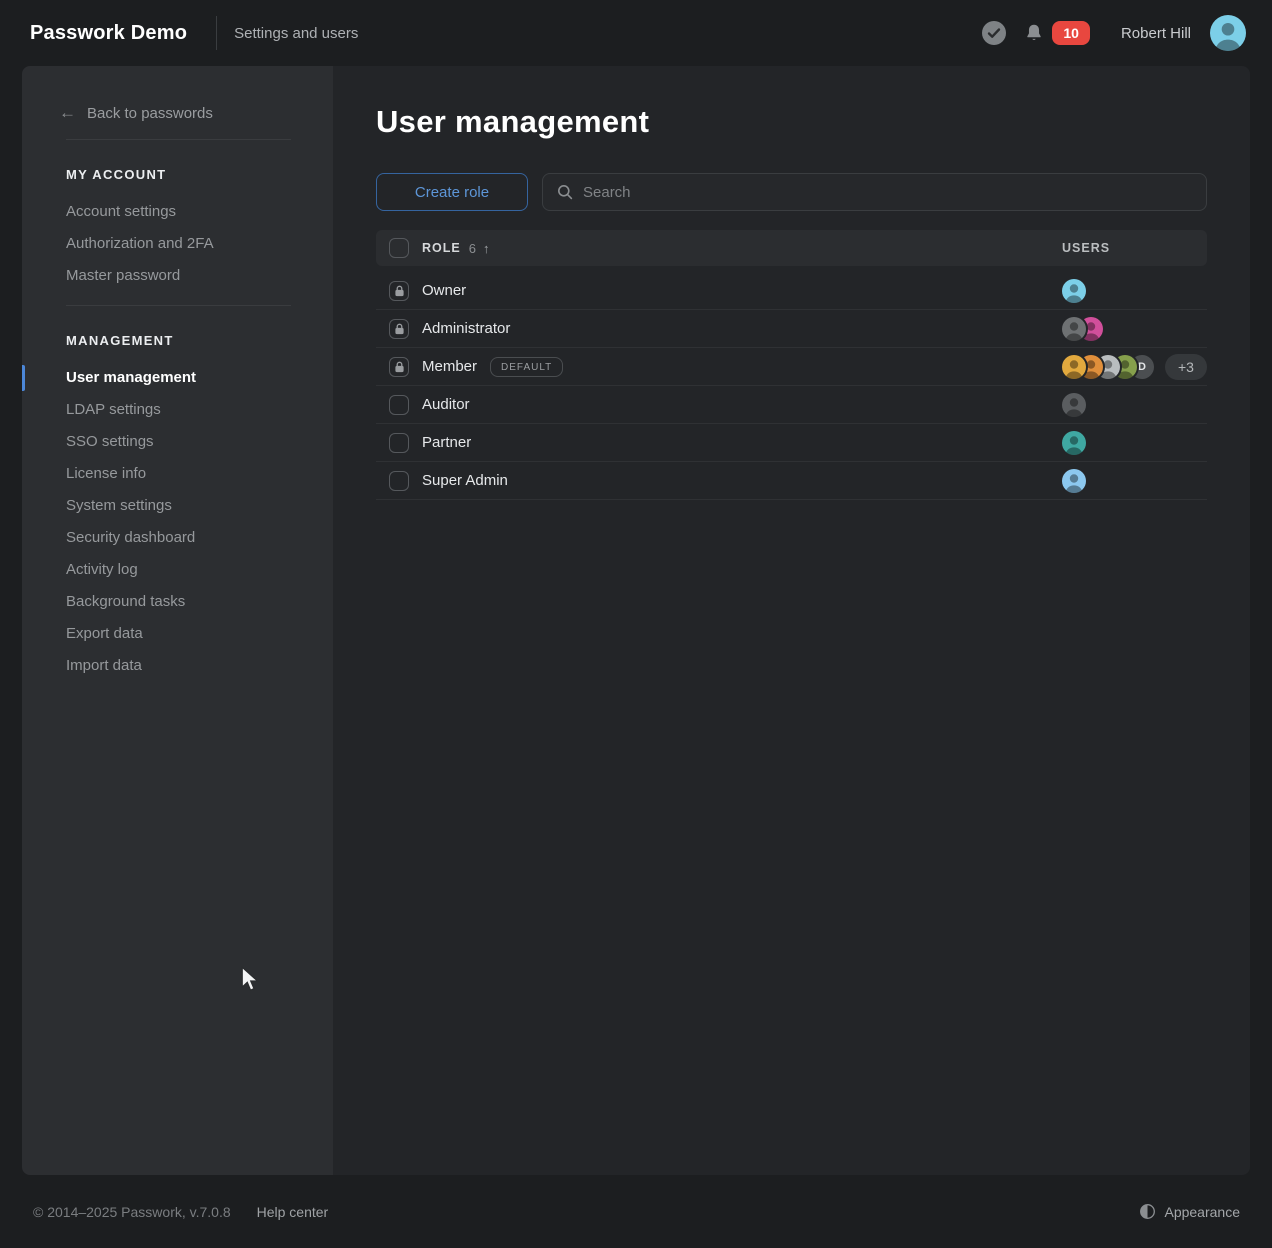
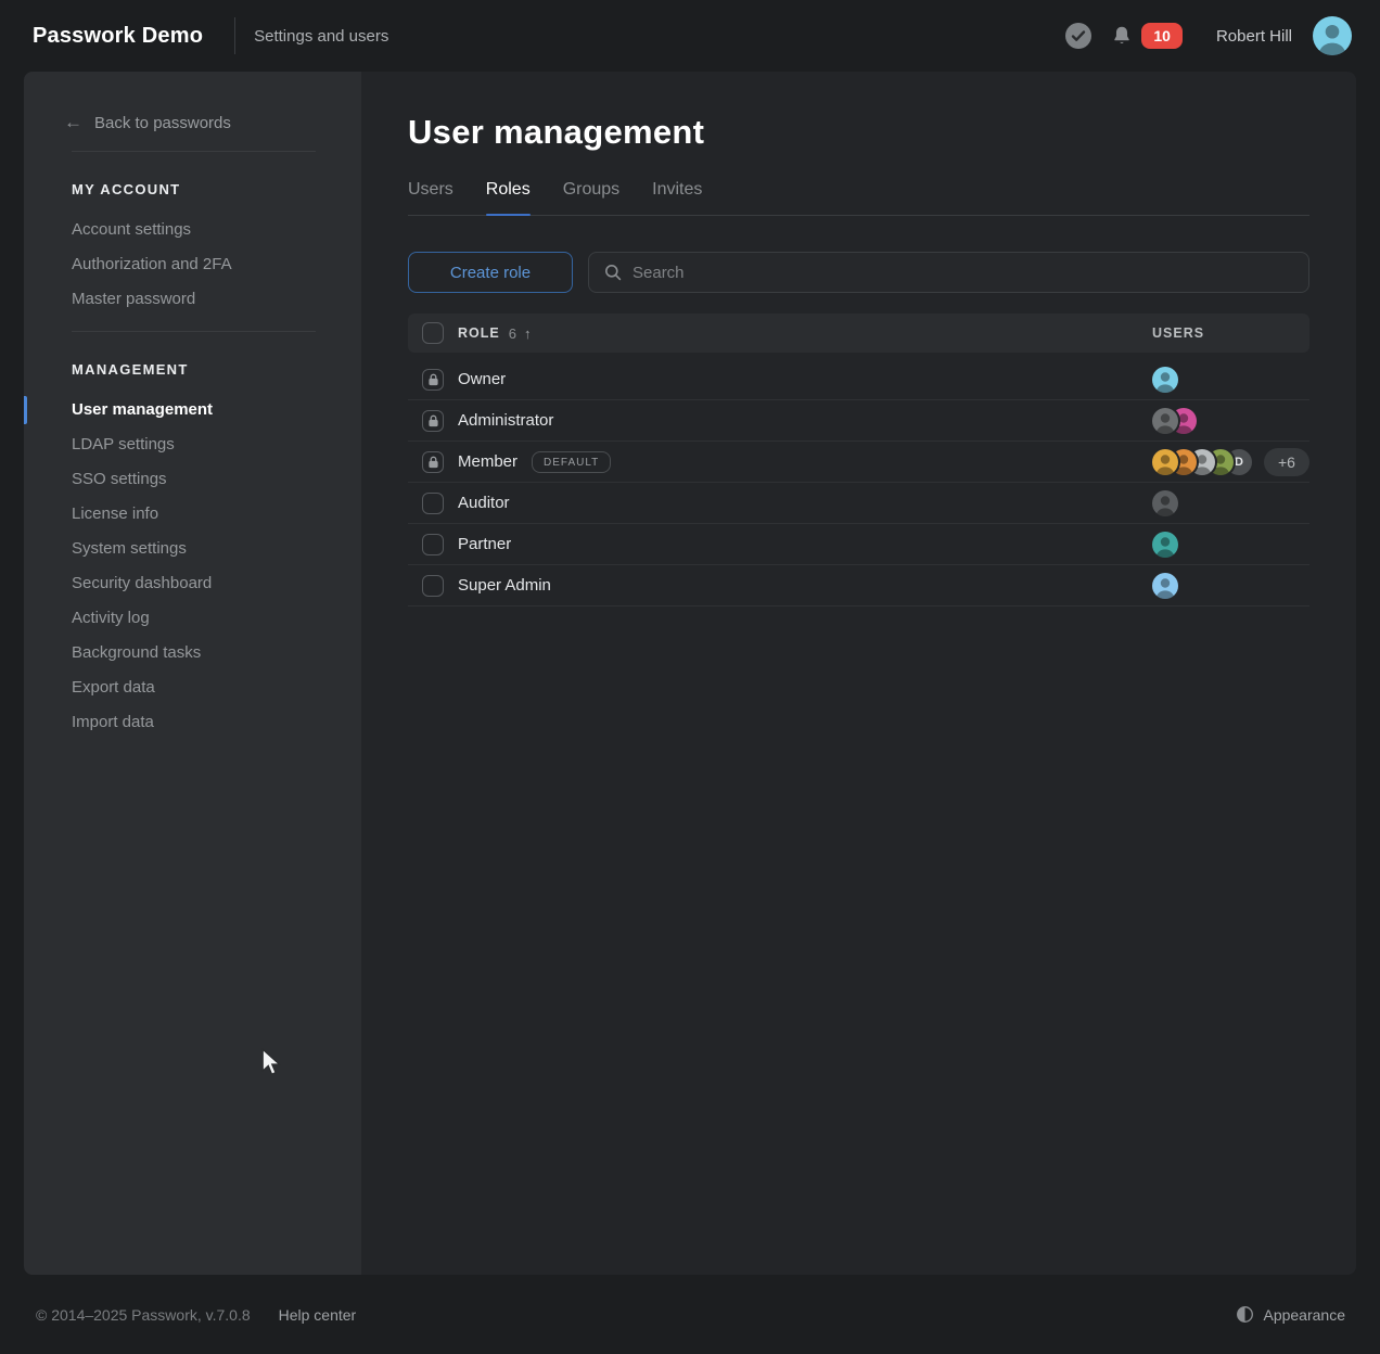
  Passwork Demo
  Settings and users
  10
  Robert Hill
  ←
  Back to passwords
  MY ACCOUNT
  Account settings
  Authorization and 2FA
  Master password
  MANAGEMENT
  User management
  LDAP settings
  SSO settings
  License info
  System settings
  Security dashboard
  Activity log
  Background tasks
  Export data
  Import data
  User management
+ Users
+ Roles
+ Groups
+ Invites
  Create role
  Search
  ROLE
  6
  ↑
  USERS
  Owner
  Administrator
  Member
  DEFAULT
  D
- +3
+ +6
  Auditor
  Partner
  Super Admin
  © 2014–2025 Passwork, v.7.0.8
  Help center
  Appearance
